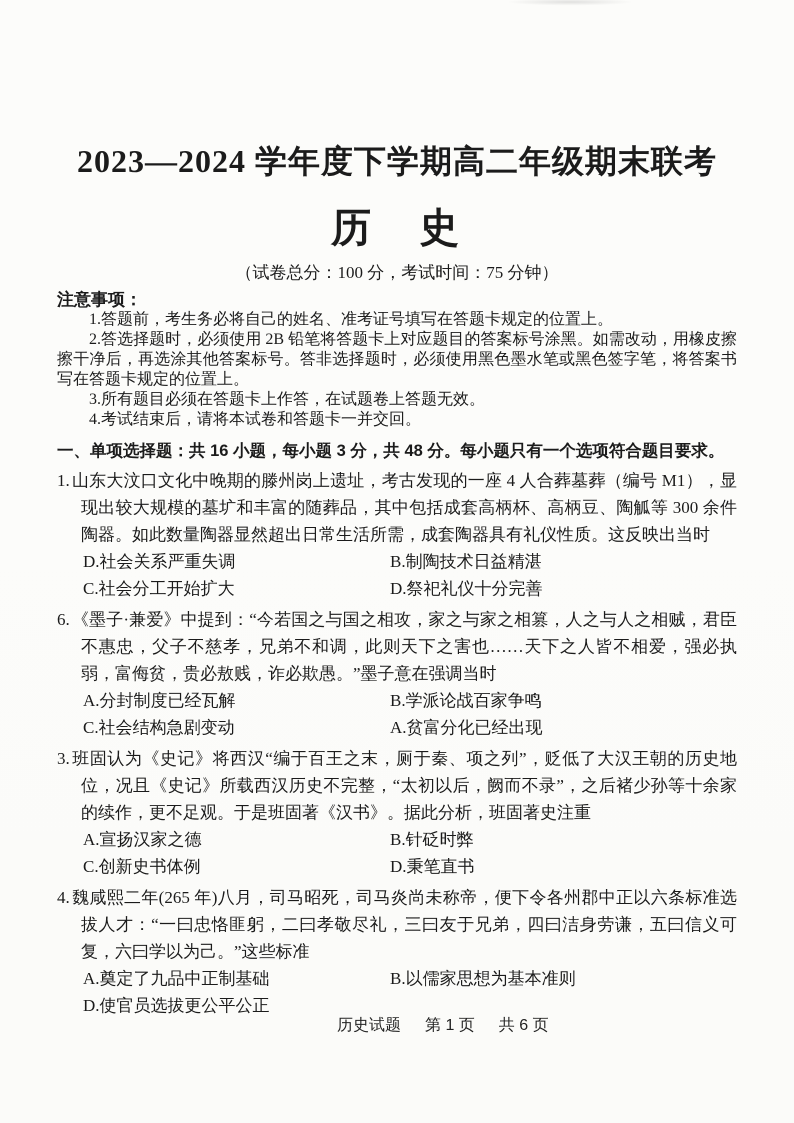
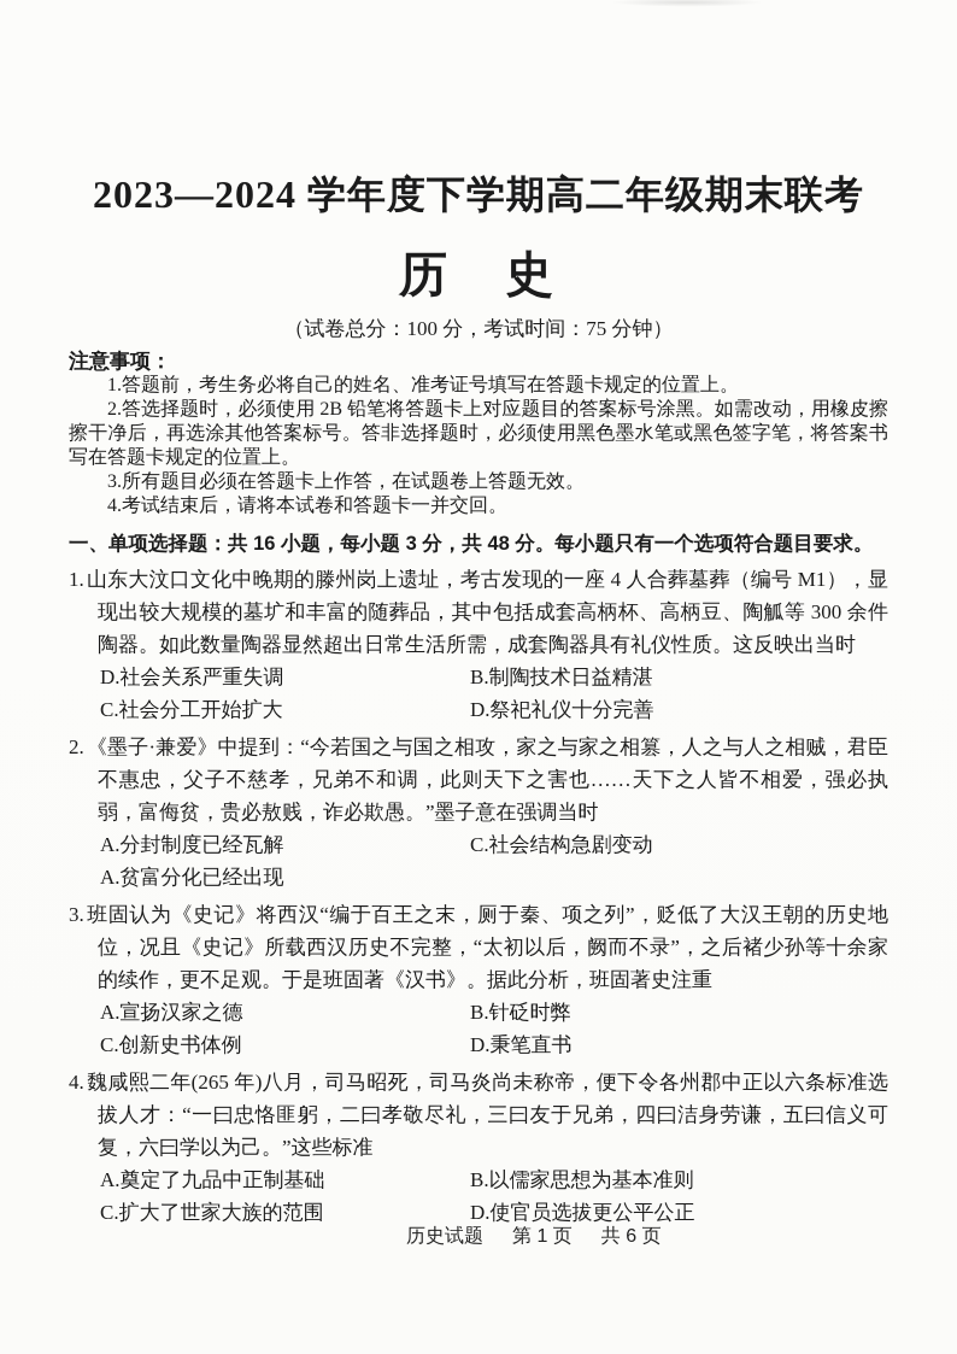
  2023—2024 学年度下学期高二年级期末联考
  历 史
  （试卷总分：100 分，考试时间：75 分钟）
  注意事项：
  1.答题前，考生务必将自己的姓名、准考证号填写在答题卡规定的位置上。
  2.答选择题时，必须使用 2B 铅笔将答题卡上对应题目的答案标号涂黑。如需改动，用橡皮擦擦干净后，再选涂其他答案标号。答非选择题时，必须使用黑色墨水笔或黑色签字笔，将答案书写在答题卡规定的位置上。
  3.所有题目必须在答题卡上作答，在试题卷上答题无效。
  4.考试结束后，请将本试卷和答题卡一并交回。
  一、单项选择题：共 16 小题，每小题 3 分，共 48 分。每小题只有一个选项符合题目要求。
  1.山东大汶口文化中晚期的滕州岗上遗址，考古发现的一座 4 人合葬墓葬（编号 M1），显现出较大规模的墓圹和丰富的随葬品，其中包括成套高柄杯、高柄豆、陶觚等 300 余件陶器。如此数量陶器显然超出日常生活所需，成套陶器具有礼仪性质。这反映出当时
  D.社会关系严重失调
  B.制陶技术日益精湛
  C.社会分工开始扩大
  D.祭祀礼仪十分完善
- 6.《墨子·兼爱》中提到：“今若国之与国之相攻，家之与家之相篡，人之与人之相贼，君臣不惠忠，父子不慈孝，兄弟不和调，此则天下之害也……天下之人皆不相爱，强必执弱，富侮贫，贵必敖贱，诈必欺愚。”墨子意在强调当时
+ 2.《墨子·兼爱》中提到：“今若国之与国之相攻，家之与家之相篡，人之与人之相贼，君臣不惠忠，父子不慈孝，兄弟不和调，此则天下之害也……天下之人皆不相爱，强必执弱，富侮贫，贵必敖贱，诈必欺愚。”墨子意在强调当时
  A.分封制度已经瓦解
- B.学派论战百家争鸣
  C.社会结构急剧变动
  A.贫富分化已经出现
  3.班固认为《史记》将西汉“编于百王之末，厕于秦、项之列”，贬低了大汉王朝的历史地位，况且《史记》所载西汉历史不完整，“太初以后，阙而不录”，之后褚少孙等十余家的续作，更不足观。于是班固著《汉书》。据此分析，班固著史注重
  A.宣扬汉家之德
  B.针砭时弊
  C.创新史书体例
  D.秉笔直书
  4.魏咸熙二年(265 年)八月，司马昭死，司马炎尚未称帝，便下令各州郡中正以六条标准选拔人才：“一曰忠恪匪躬，二曰孝敬尽礼，三曰友于兄弟，四曰洁身劳谦，五曰信义可复，六曰学以为己。”这些标准
  A.奠定了九品中正制基础
  B.以儒家思想为基本准则
+ C.扩大了世家大族的范围
  D.使官员选拔更公平公正
  历史试题
  第 1 页
  共 6 页
